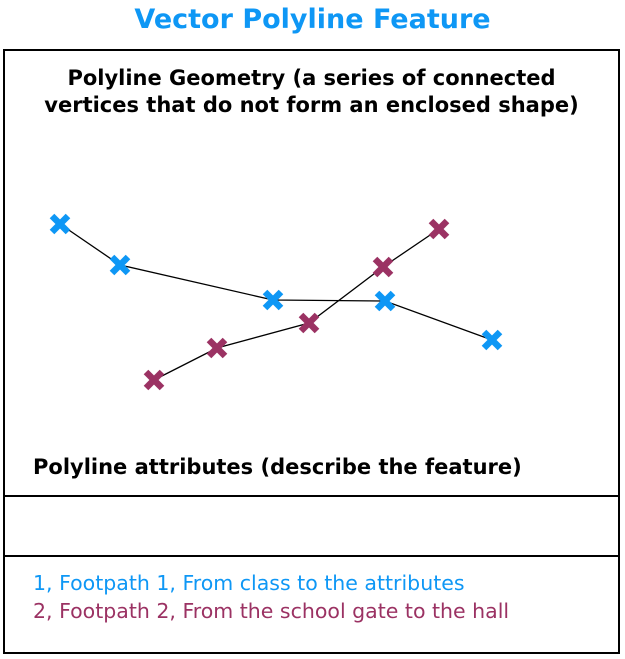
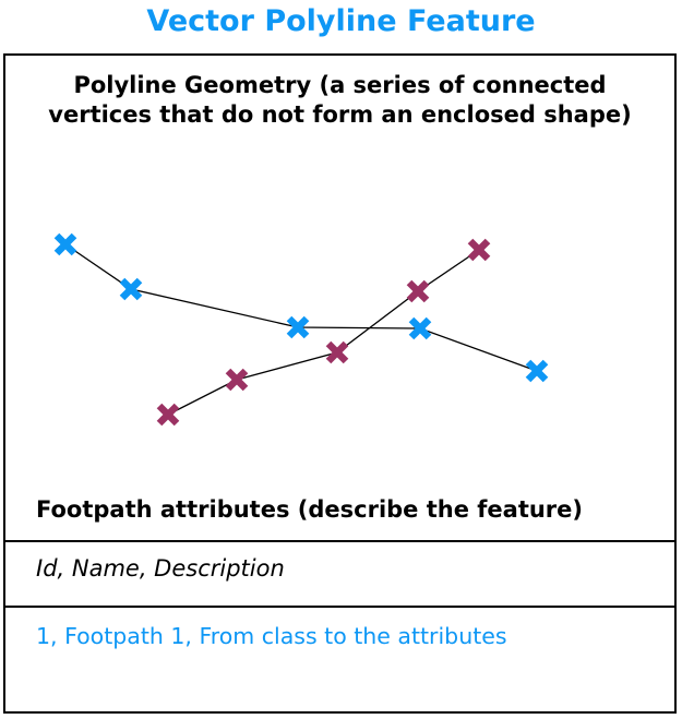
  Vector Polyline Feature
  Polyline Geometry (a series of connected vertices that do not form an enclosed shape)
- Polyline attributes (describe the feature)
+ Footpath attributes (describe the feature)
+ Id, Name, Description
  1, Footpath 1, From class to the attributes
- 2, Footpath 2, From the school gate to the hall
